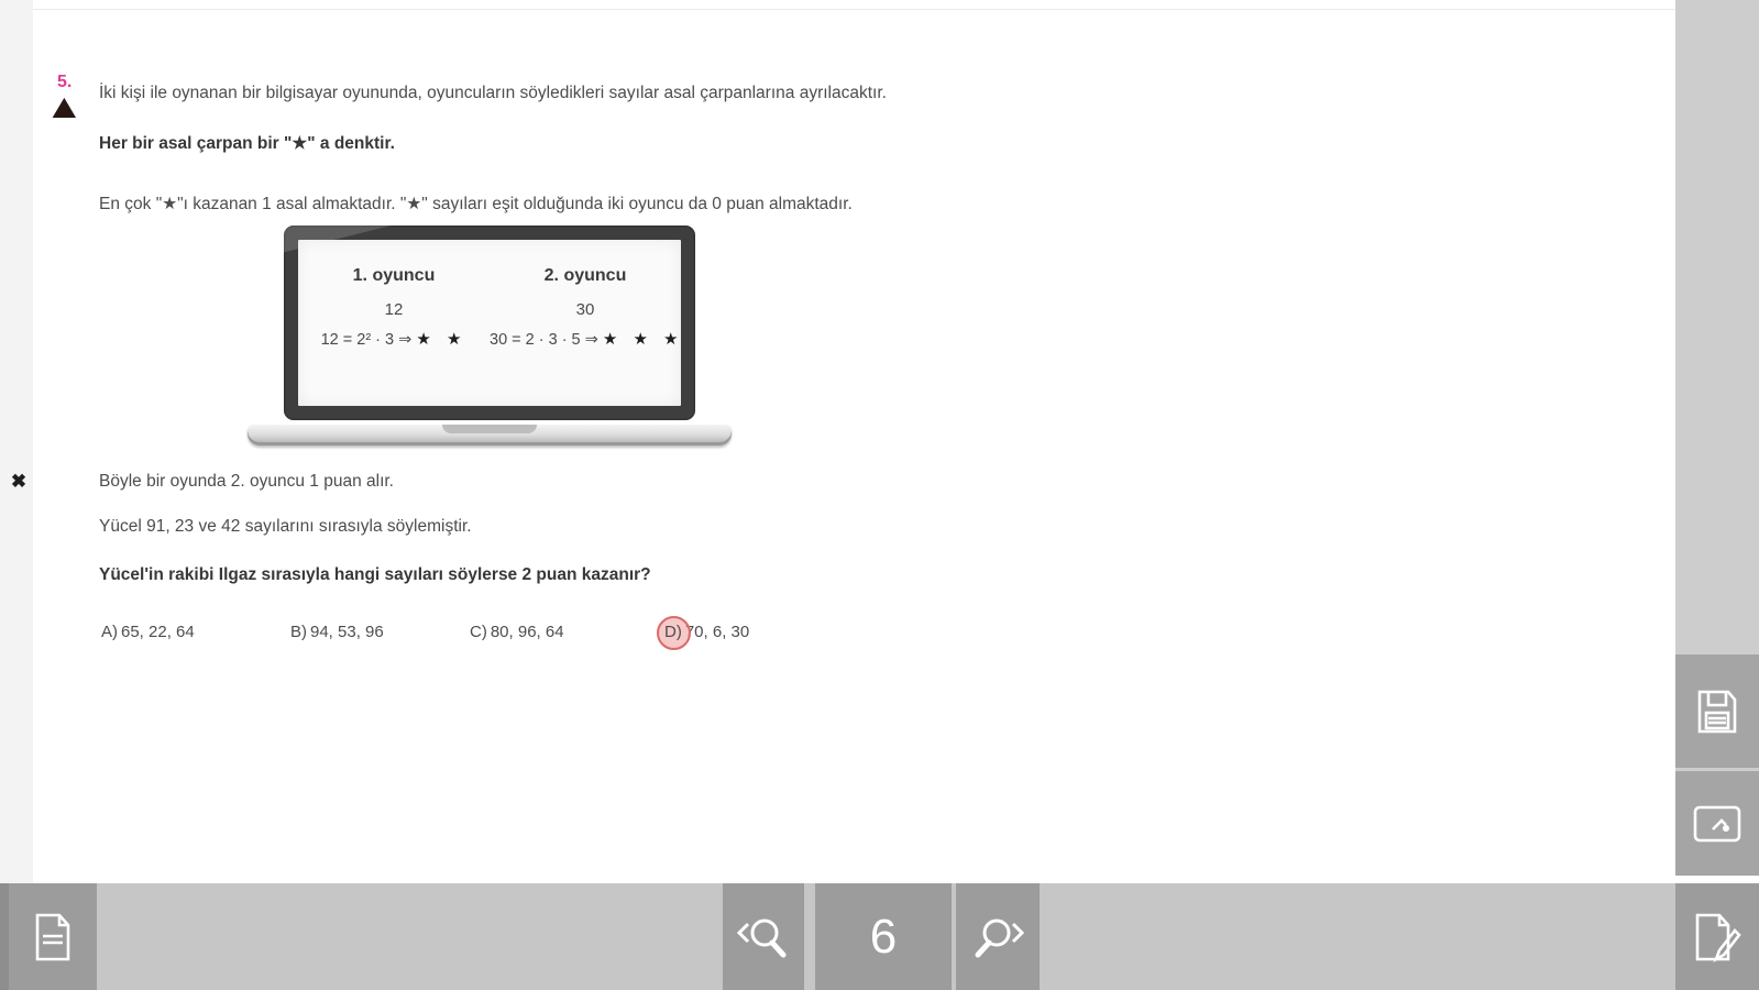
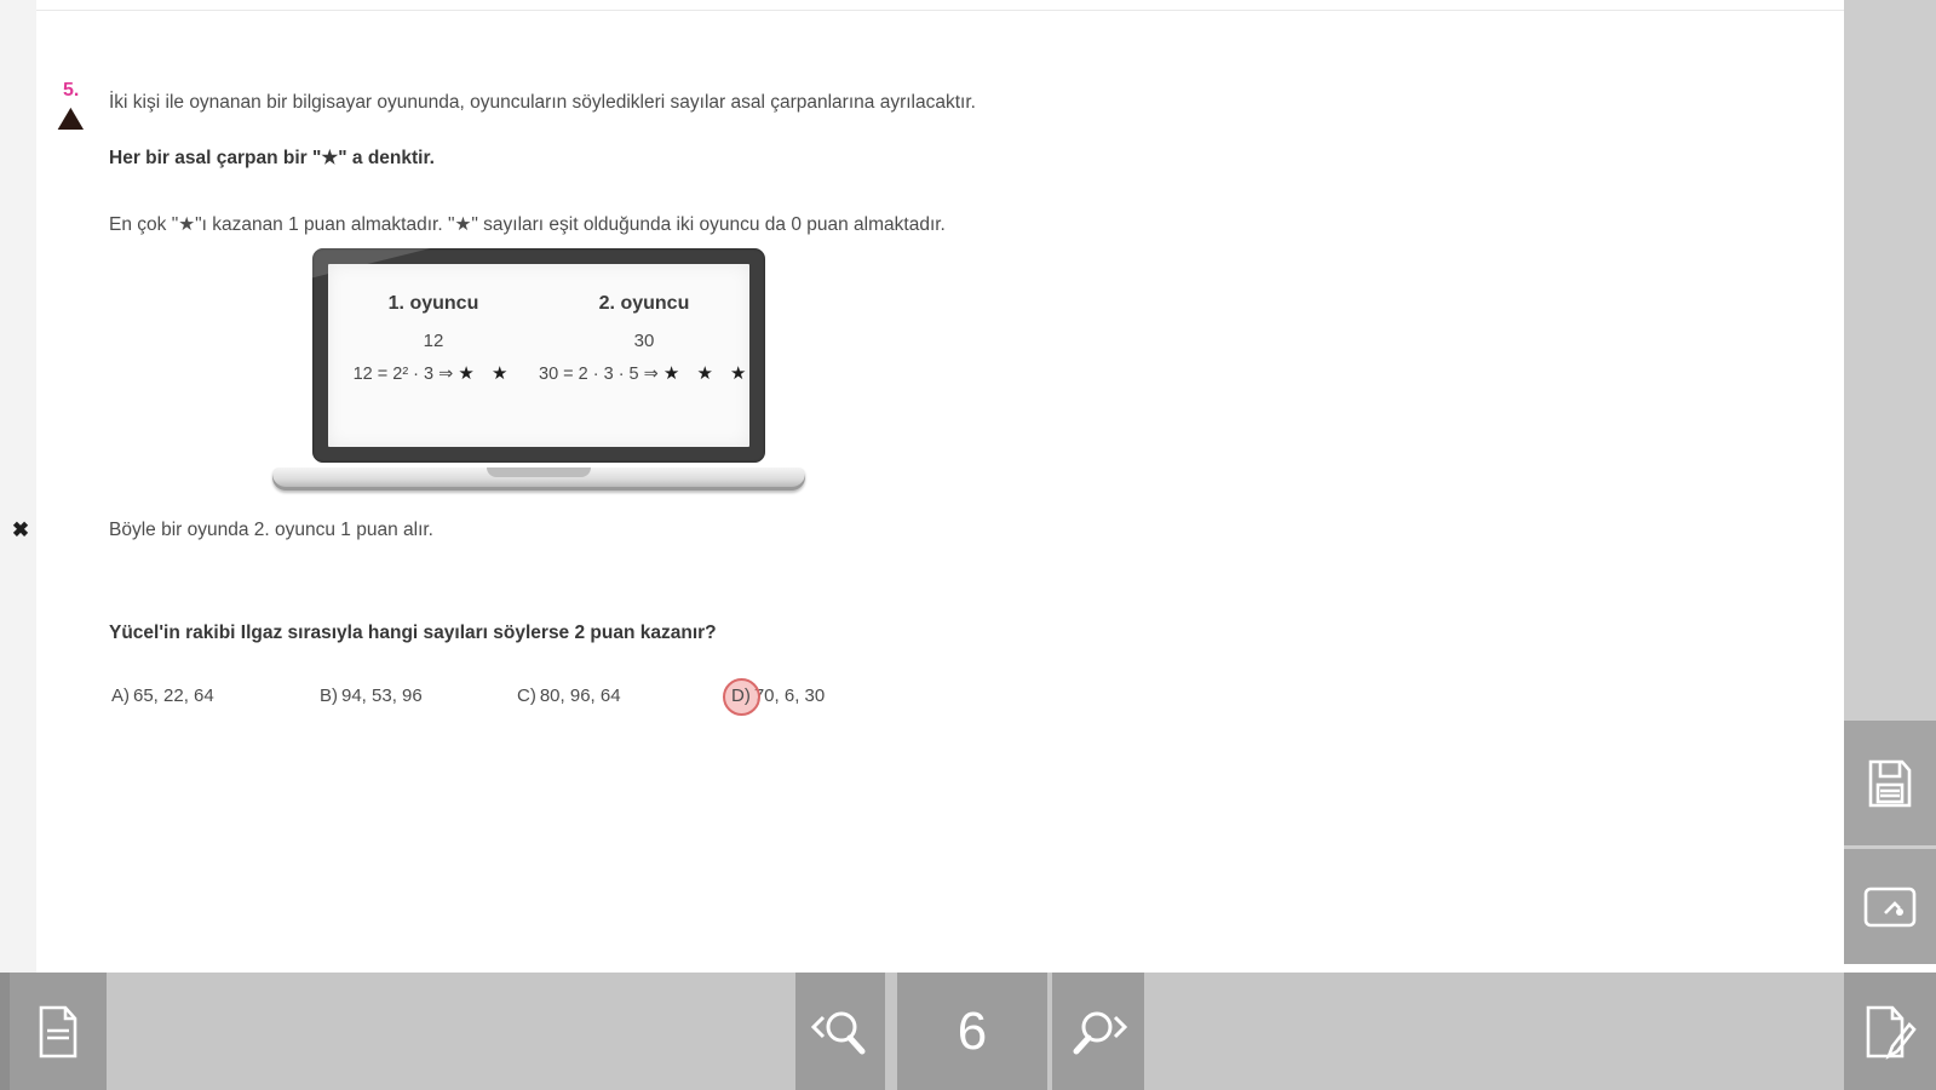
  ✖
  5.
  ▲
  İki kişi ile oynanan bir bilgisayar oyununda, oyuncuların söyledikleri sayılar asal çarpanlarına ayrılacaktır.
  Her bir asal çarpan bir "★" a denktir.
- En çok "★"ı kazanan 1 asal almaktadır. "★" sayıları eşit olduğunda iki oyuncu da 0 puan almaktadır.
+ En çok "★"ı kazanan 1 puan almaktadır. "★" sayıları eşit olduğunda iki oyuncu da 0 puan almaktadır.
  1. oyuncu
  12
  12 = 2² · 3 ⇒ ★ ★
  2. oyuncu
  30
  30 = 2 · 3 · 5 ⇒ ★ ★ ★
  Böyle bir oyunda 2. oyuncu 1 puan alır.
- Yücel 91, 23 ve 42 sayılarını sırasıyla söylemiştir.
  Yücel'in rakibi Ilgaz sırasıyla hangi sayıları söylerse 2 puan kazanır?
  A) 65, 22, 64
  B) 94, 53, 96
  C) 80, 96, 64
  D) 70, 6, 30
  6
